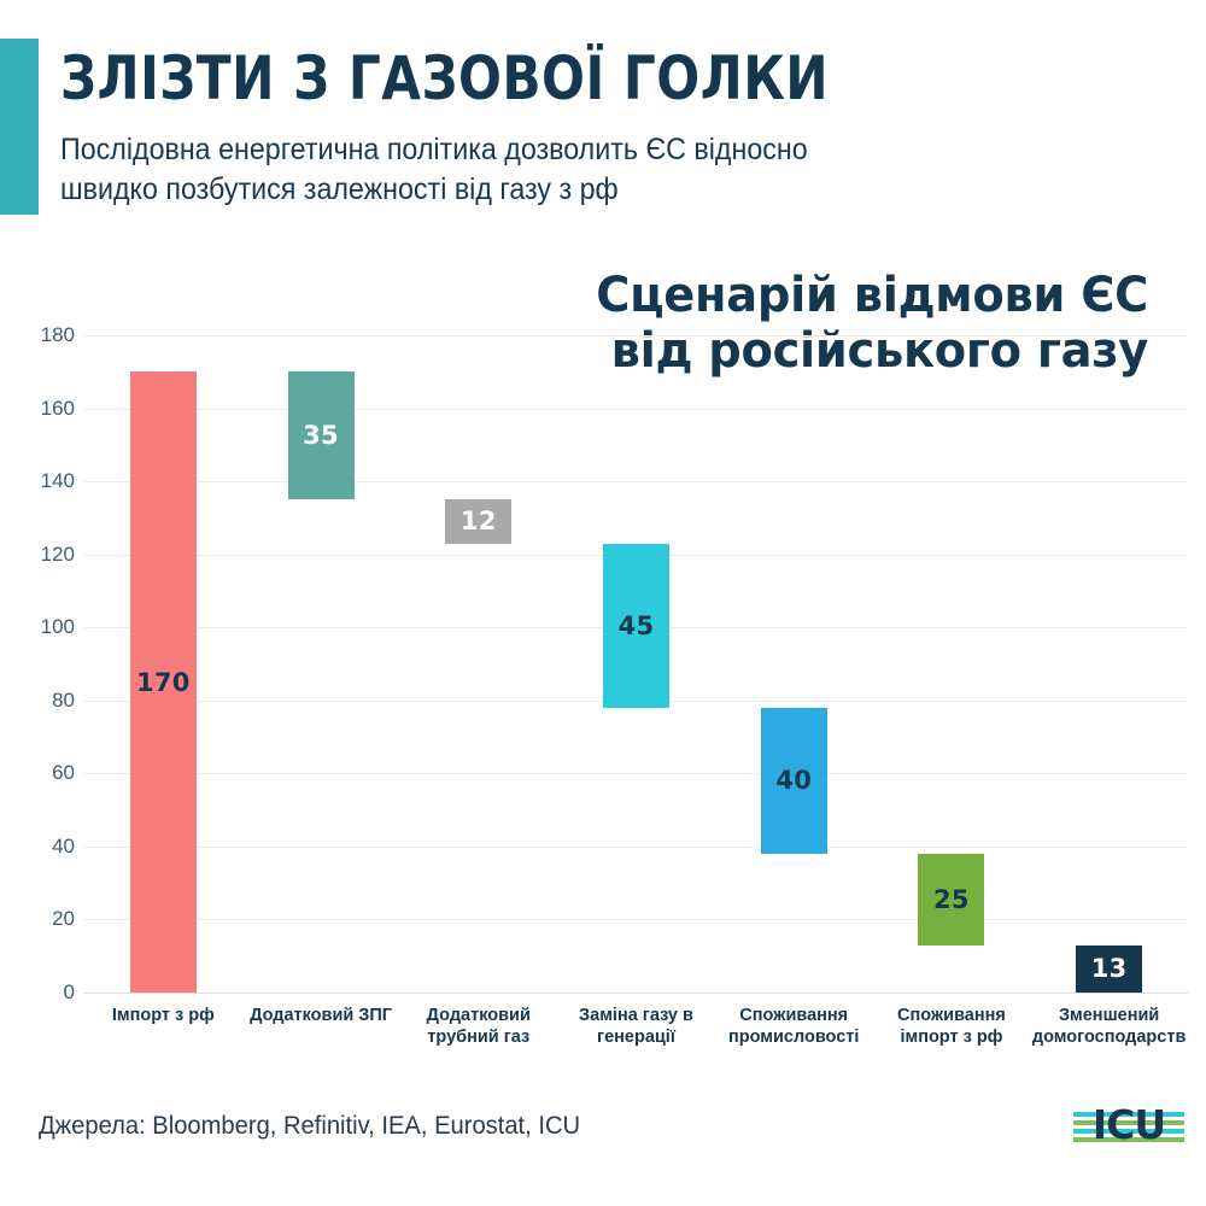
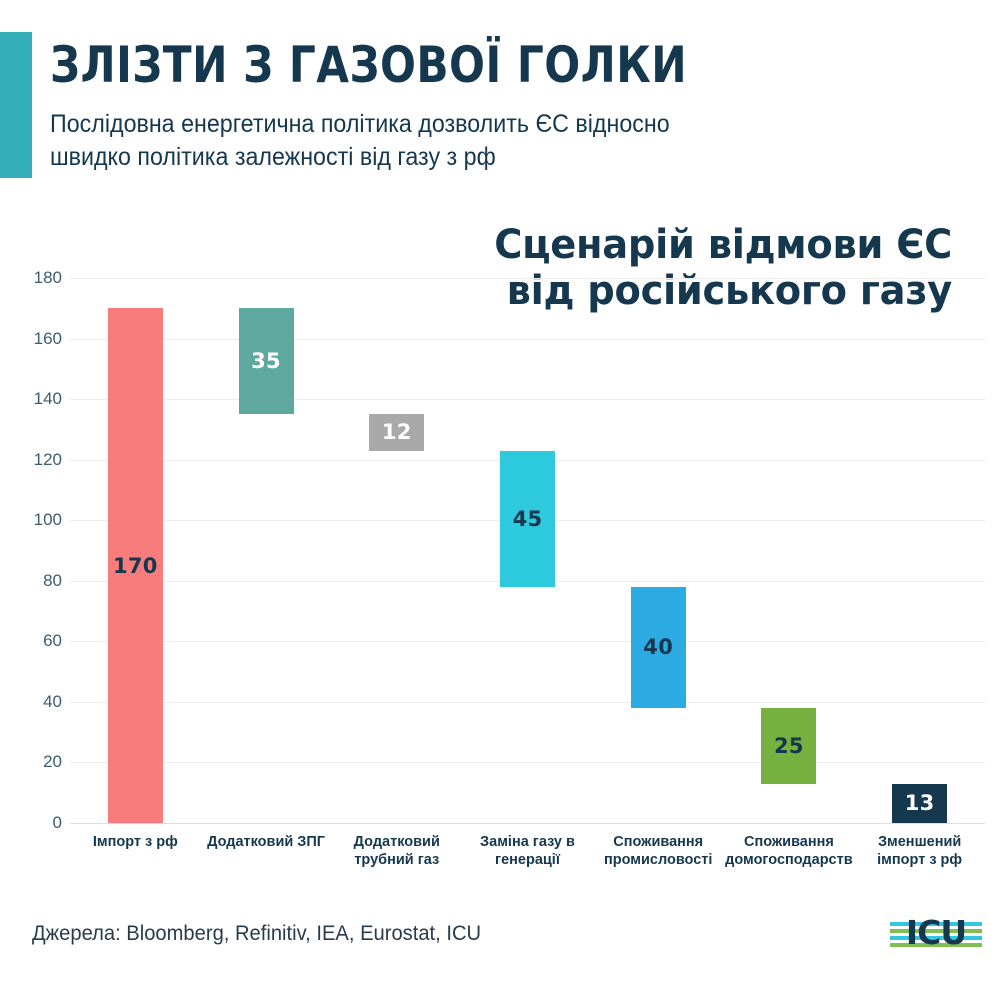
  ЗЛІЗТИ З ГАЗОВОЇ ГОЛКИ
  Послідовна енергетична політика дозволить ЄС відносно
- швидко позбутися залежності від газу з рф
+ швидко політика залежності від газу з рф
  Сценарій відмови ЄС
  від російського газу
  0
  20
  40
  60
  80
  100
  120
  140
  160
  180
  170
  35
  12
  45
  40
  25
  13
  Імпорт з рф
  Додатковий ЗПГ
  Додатковий
  трубний газ
  Заміна газу в
  генерації
  Споживання
  промисловості
  Споживання
- імпорт з рф
+ домогосподарств
  Зменшений
- домогосподарств
+ імпорт з рф
  Джерела: Bloomberg, Refinitiv, IEA, Eurostat, ICU
  ICU
